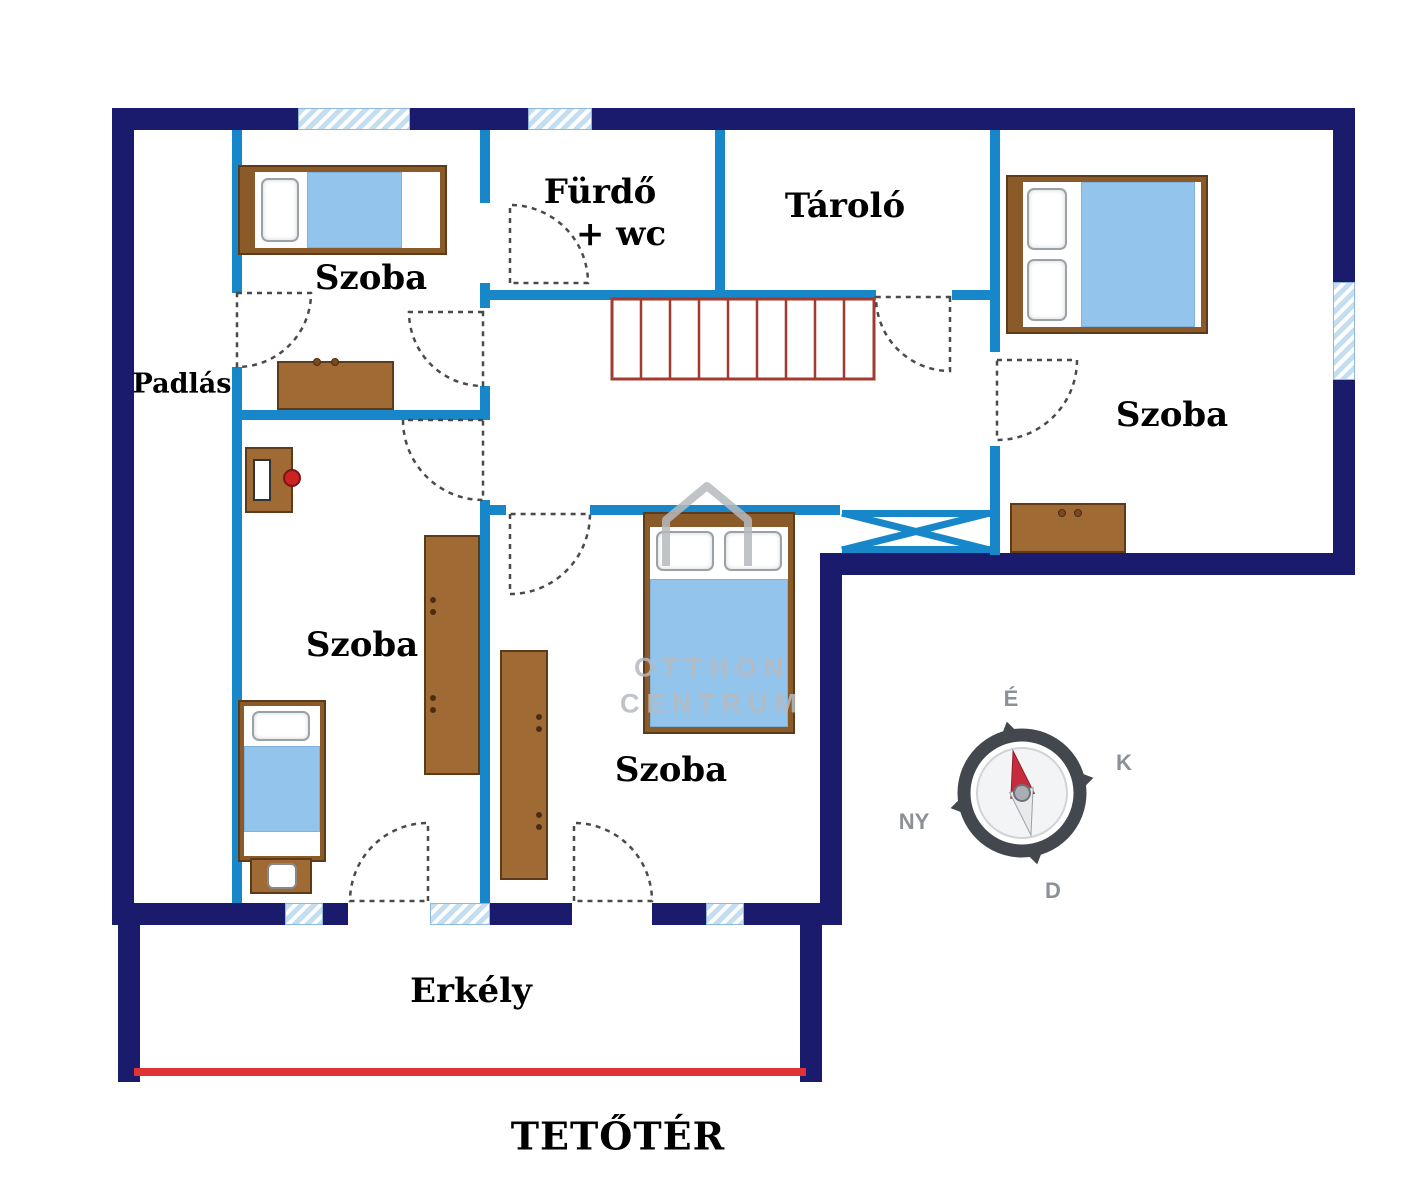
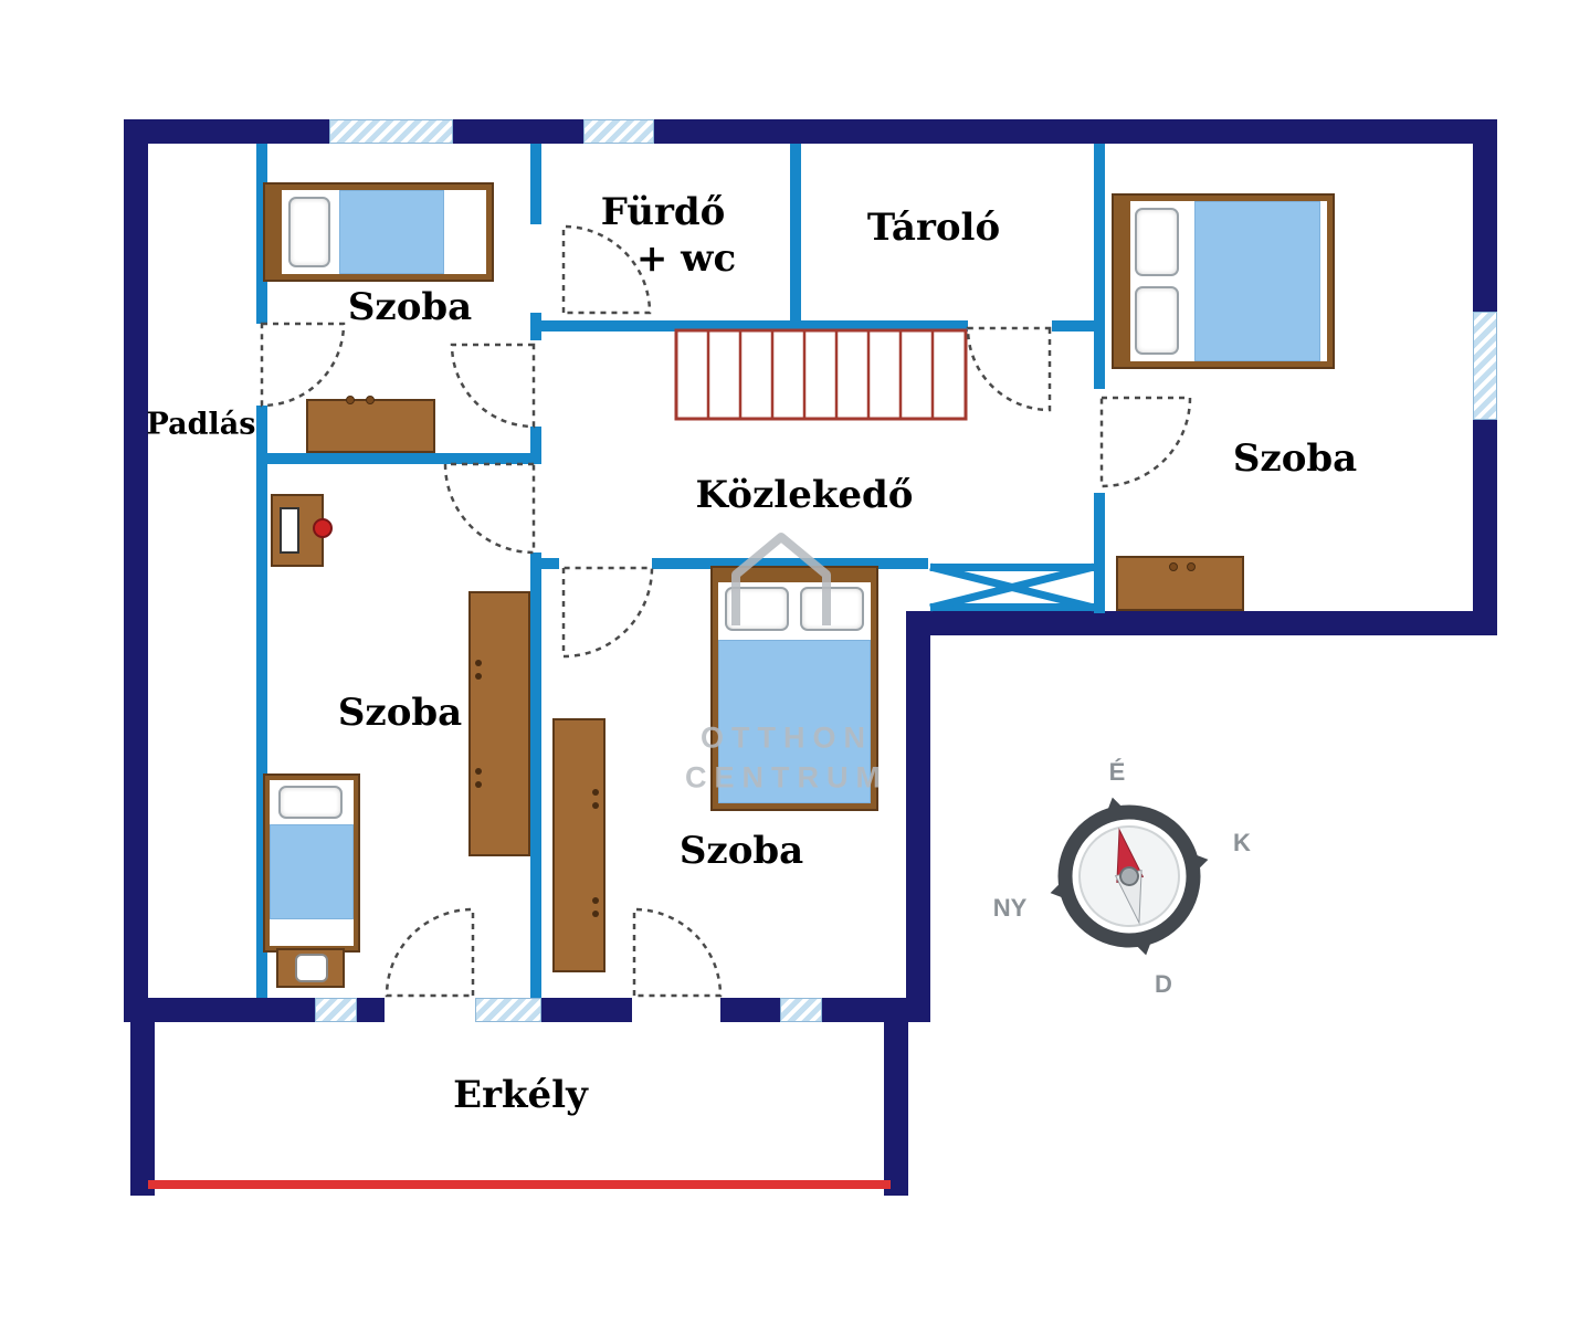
  OTTHON
  CENTRUM
  É
  K
  NY
  D
  Szoba
  Fürdő
  + wc
  Tároló
  Padlás
  Szoba
+ Közlekedő
  Szoba
  Szoba
  Erkély
- TETŐTÉR
